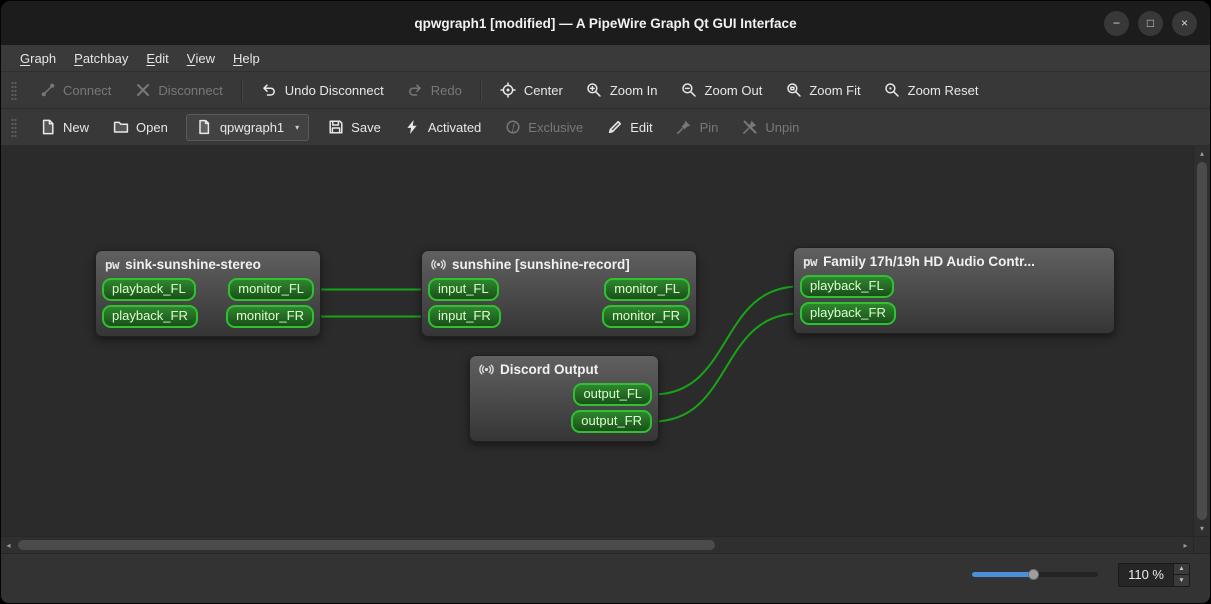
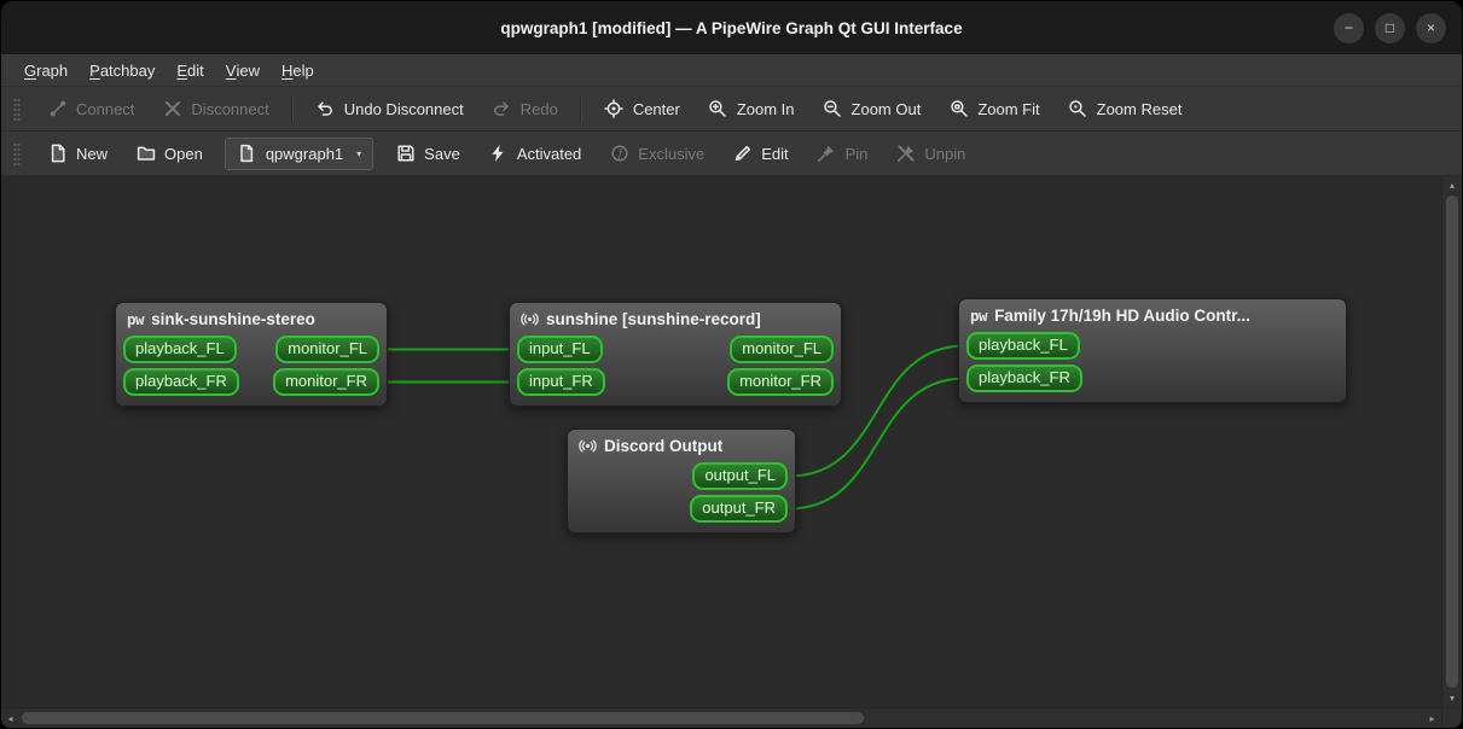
  qpwgraph1 [modified] — A PipeWire Graph Qt GUI Interface
  −
  □
  ×
  G
  raph
  P
  atchbay
  E
  dit
  V
  iew
  H
  elp
  Connect
  Disconnect
  Undo Disconnect
  Redo
  Center
  Zoom In
  Zoom Out
  Zoom Fit
  Zoom Reset
  New
  Open
  qpwgraph1
  ▾
  Save
  Activated
  f
  Exclusive
  Edit
  Pin
  Unpin
  pw
  sink-sunshine-stereo
  playback_FL
  monitor_FL
  playback_FR
  monitor_FR
  sunshine [sunshine-record]
  input_FL
  monitor_FL
  input_FR
  monitor_FR
  pw
  Family 17h/19h HD Audio Contr...
  playback_FL
  playback_FR
  Discord Output
  output_FL
  output_FR
  ▴
  ▾
  ◂
  ▸
- 110 %
